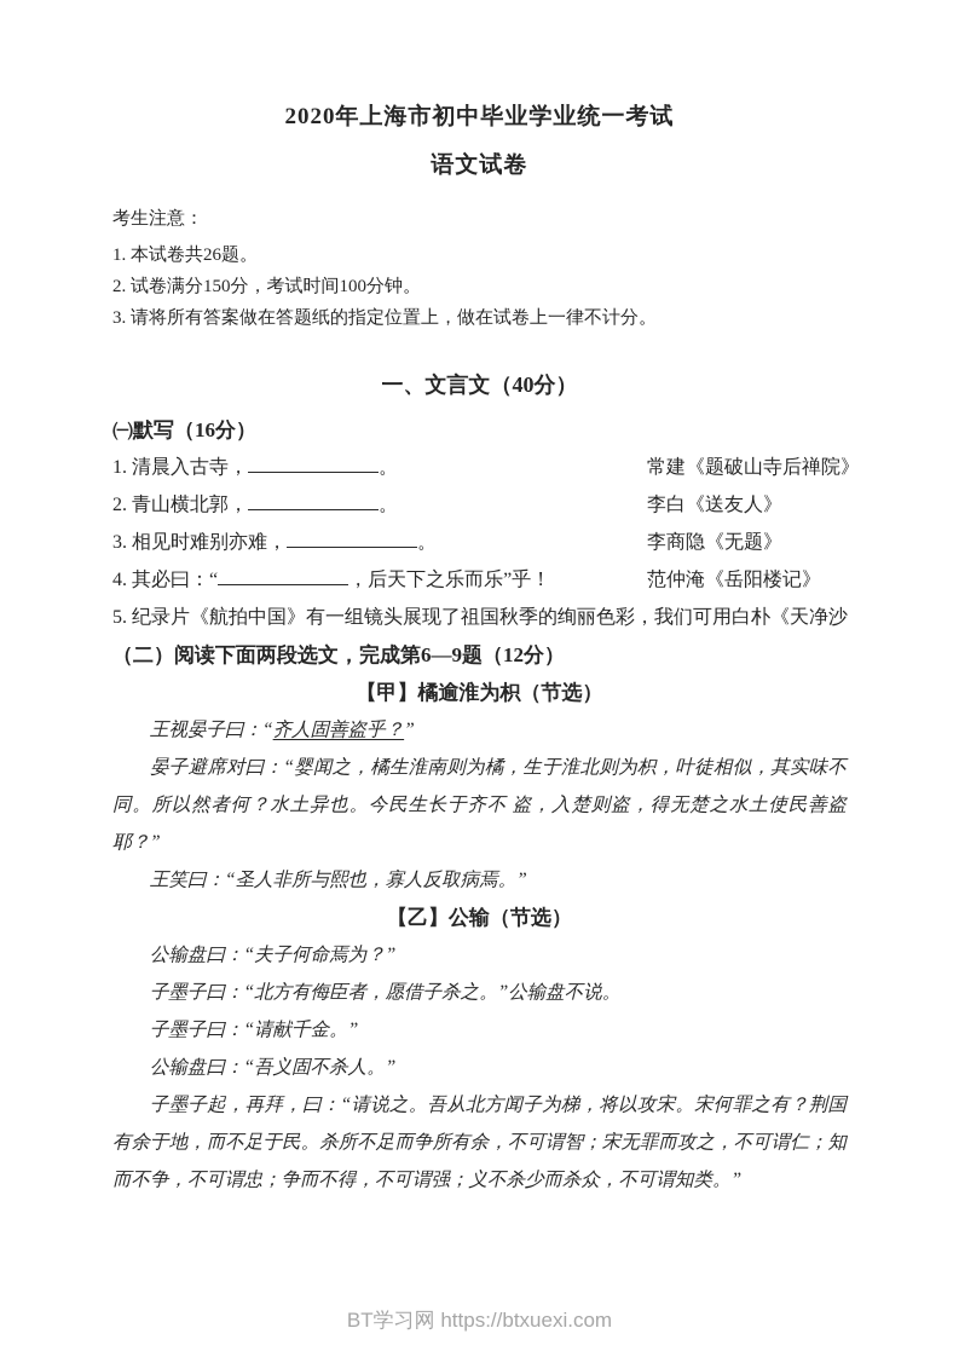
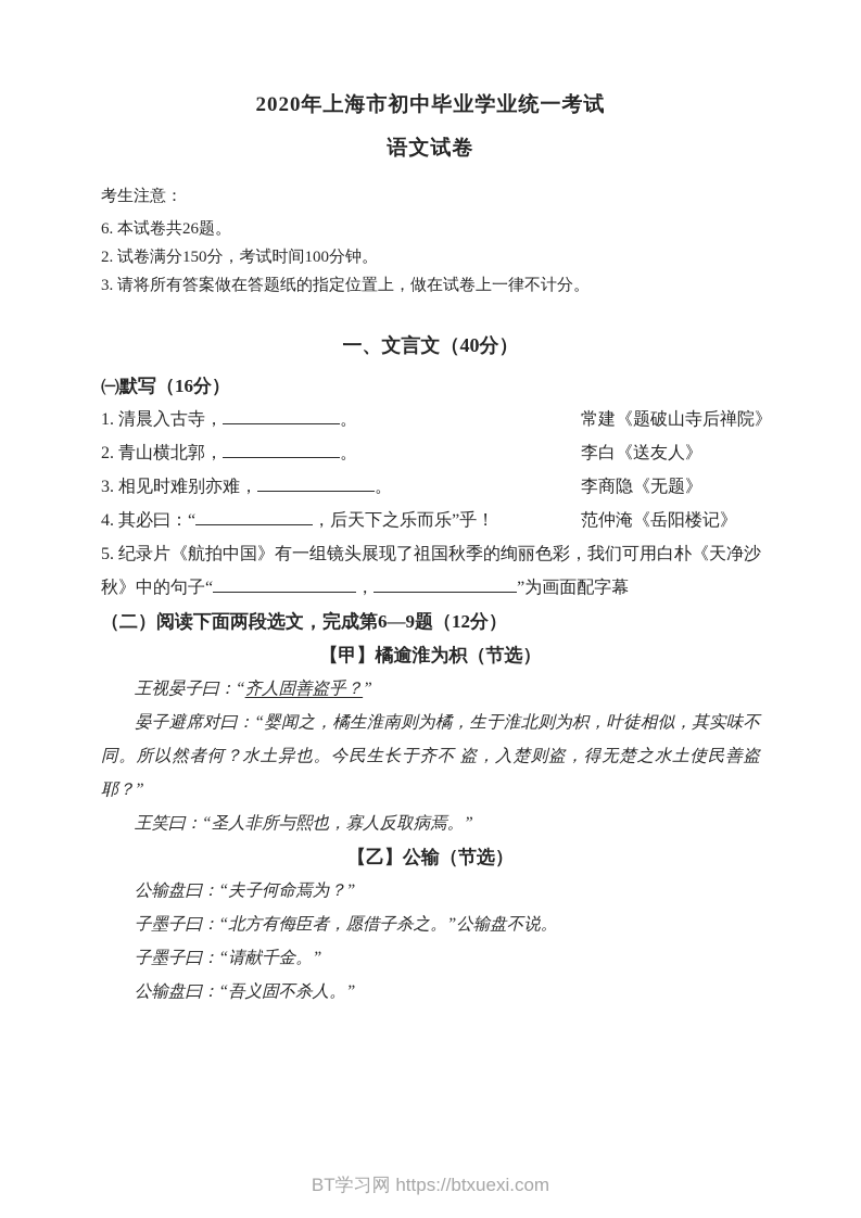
  2020年上海市初中毕业学业统一考试
  语文试卷
  考生注意：
- 1. 本试卷共26题。
+ 6. 本试卷共26题。
  2. 试卷满分150分，考试时间100分钟。
  3. 请将所有答案做在答题纸的指定位置上，做在试卷上一律不计分。
  一、文言文（40分）
  ㈠默写（16分）
  1. 清晨入古寺， 。
  常建《题破山寺后禅院》
  2. 青山横北郭， 。
  李白《送友人》
  3. 相见时难别亦难， 。
  李商隐《无题》
  4. 其必曰：“ ，后天下之乐而乐”乎！
  范仲淹《岳阳楼记》
  5. 纪录片《航拍中国》有一组镜头展现了祖国秋季的绚丽色彩，我们可用白朴《天净沙
+ 秋》中的句子“ ， ”为画面配字幕
  （二）阅读下面两段选文，完成第6—9题（12分）
  【甲】橘逾淮为枳（节选）
  王视晏子曰：“齐人固善盗乎？”
  晏子避席对曰：“婴闻之，橘生淮南则为橘，生于淮北则为枳，叶徒相似，其实味不同。所以然者何？水土异也。今民生长于齐不 盗，入楚则盗，得无楚之水土使民善盗耶？”
  王笑曰：“圣人非所与熙也，寡人反取病焉。”
  【乙】公输（节选）
  公输盘曰：“夫子何命焉为？”
  子墨子曰：“北方有侮臣者，愿借子杀之。”公输盘不说。
  子墨子曰：“请献千金。”
  公输盘曰：“吾义固不杀人。”
- 子墨子起，再拜，曰：“请说之。吾从北方闻子为梯，将以攻宋。宋何罪之有？荆国有余于地，而不足于民。杀所不足而争所有余，不可谓智；宋无罪而攻之，不可谓仁；知而不争，不可谓忠；争而不得，不可谓强；义不杀少而杀众，不可谓知类。”
  BT学习网 https://btxuexi.com
